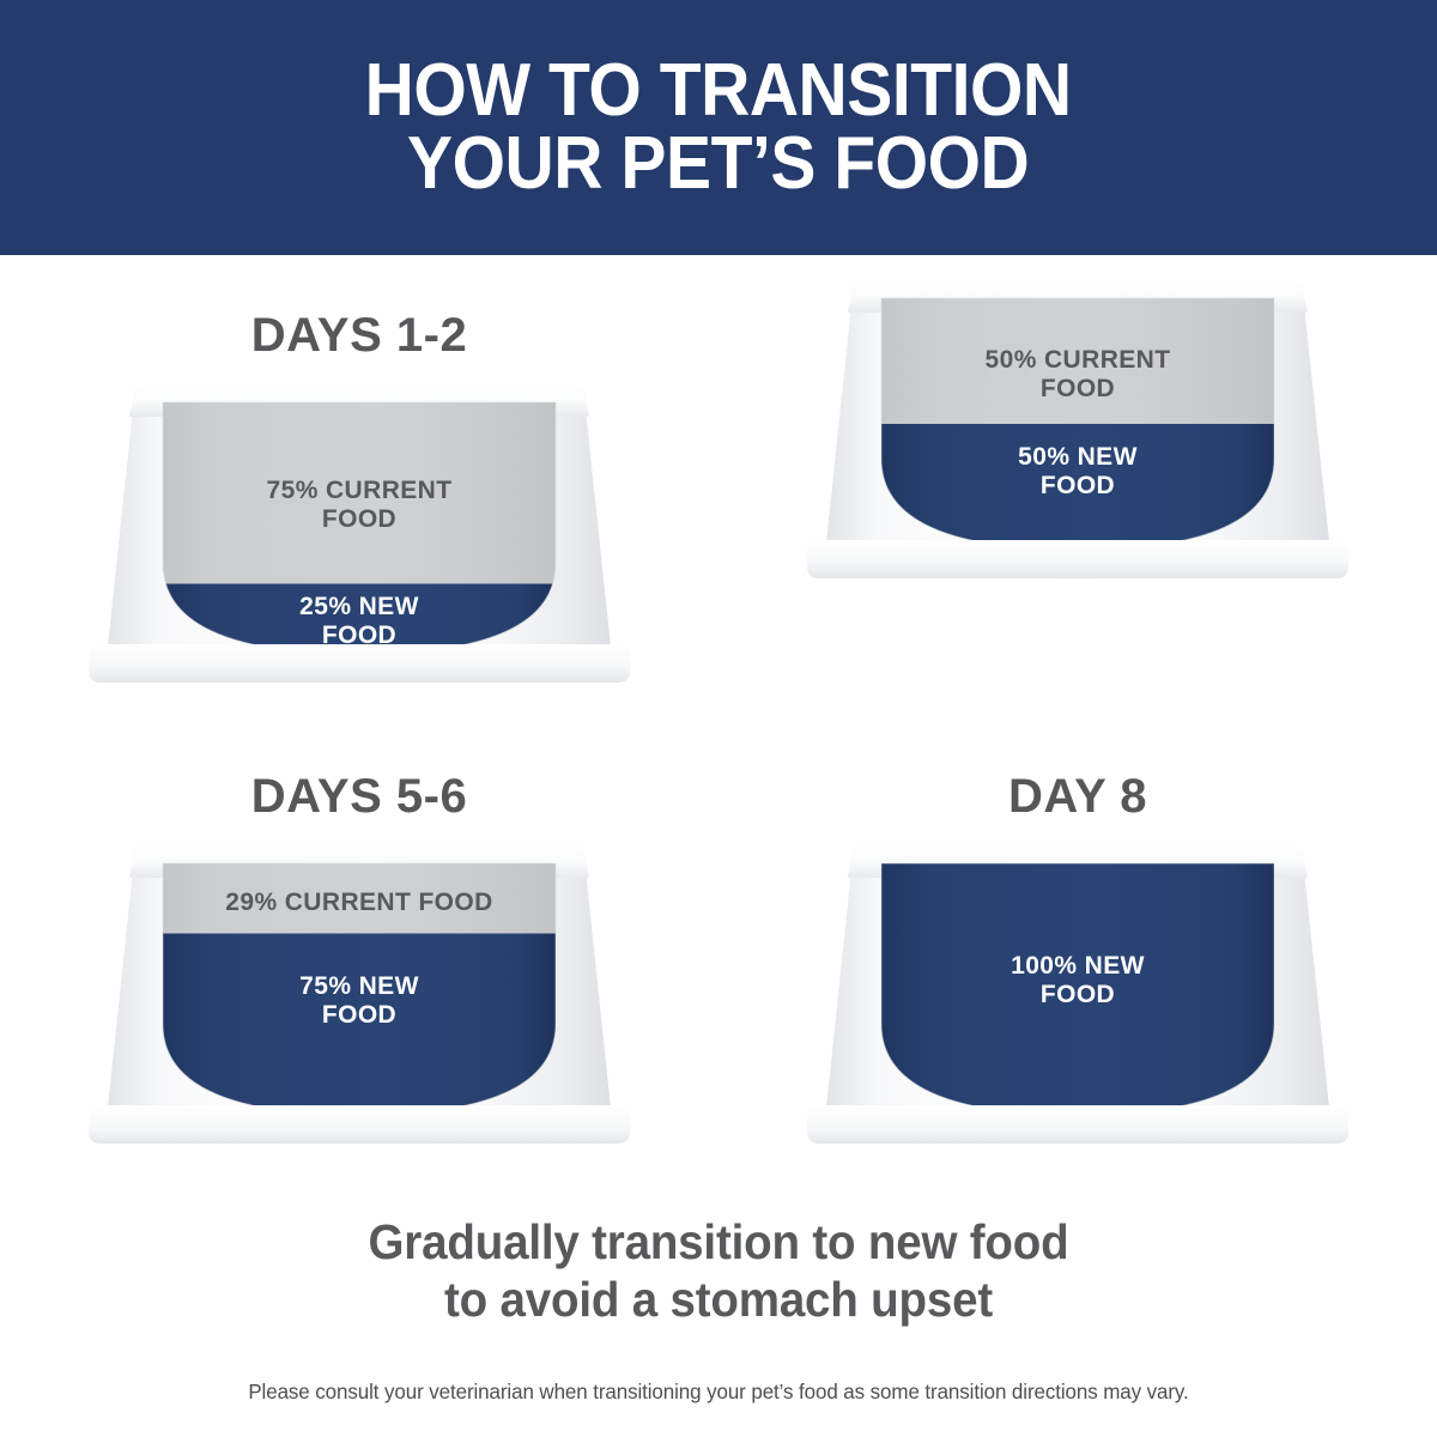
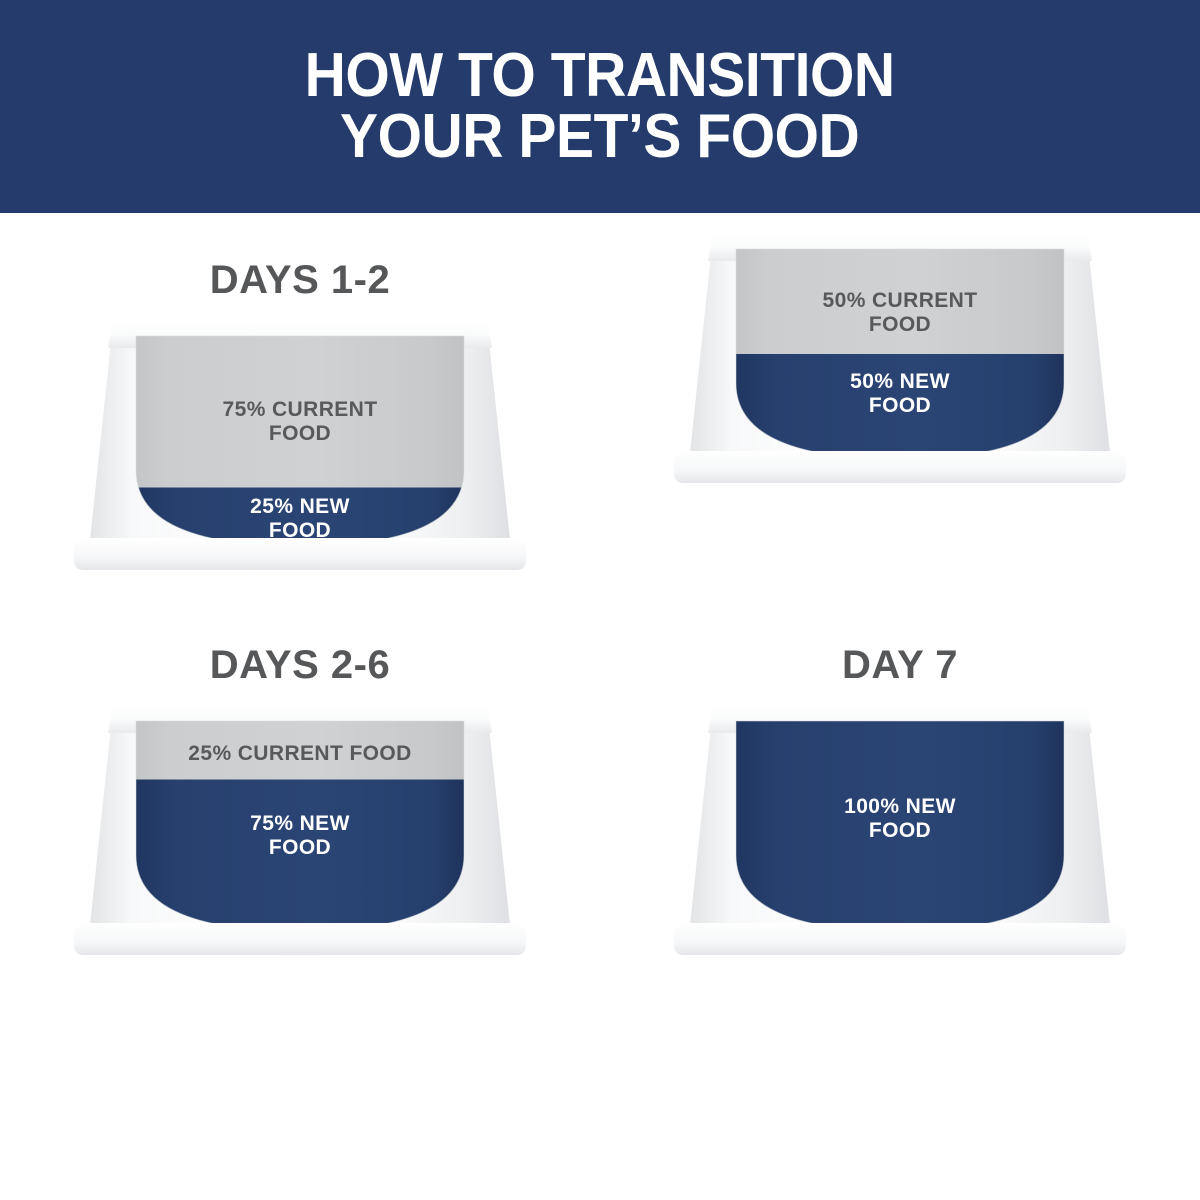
  HOW TO TRANSITION
  YOUR PET’S FOOD
  DAYS 1-2
  75% CURRENT
  FOOD
  25% NEW
  FOOD
  50% CURRENT
  FOOD
  50% NEW
  FOOD
- DAYS 5-6
+ DAYS 2-6
- 29% CURRENT FOOD
+ 25% CURRENT FOOD
  75% NEW
  FOOD
- DAY 8
+ DAY 7
  100% NEW
  FOOD
- Gradually transition to new food
- to avoid a stomach upset
- Please consult your veterinarian when transitioning your pet’s food as some transition directions may vary.
